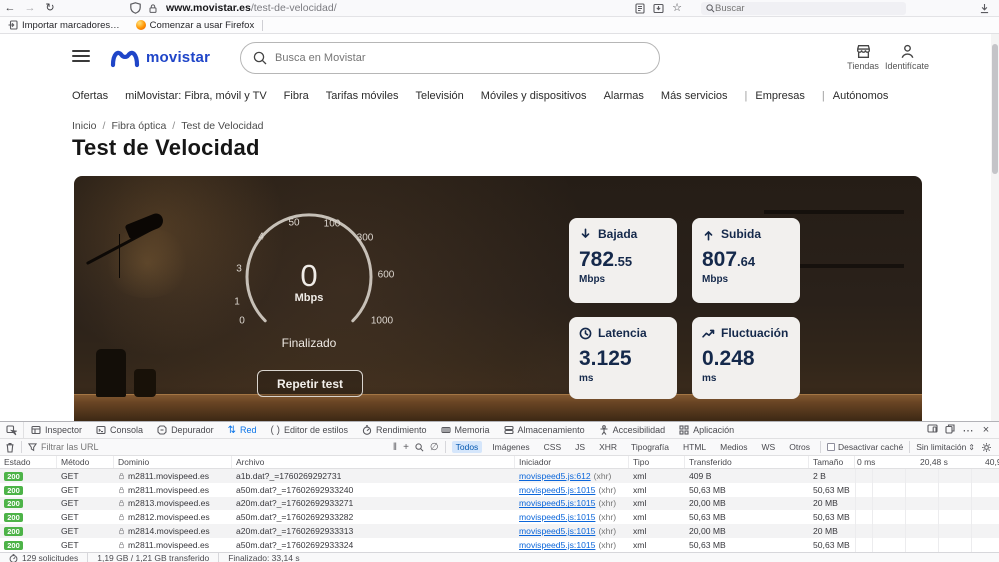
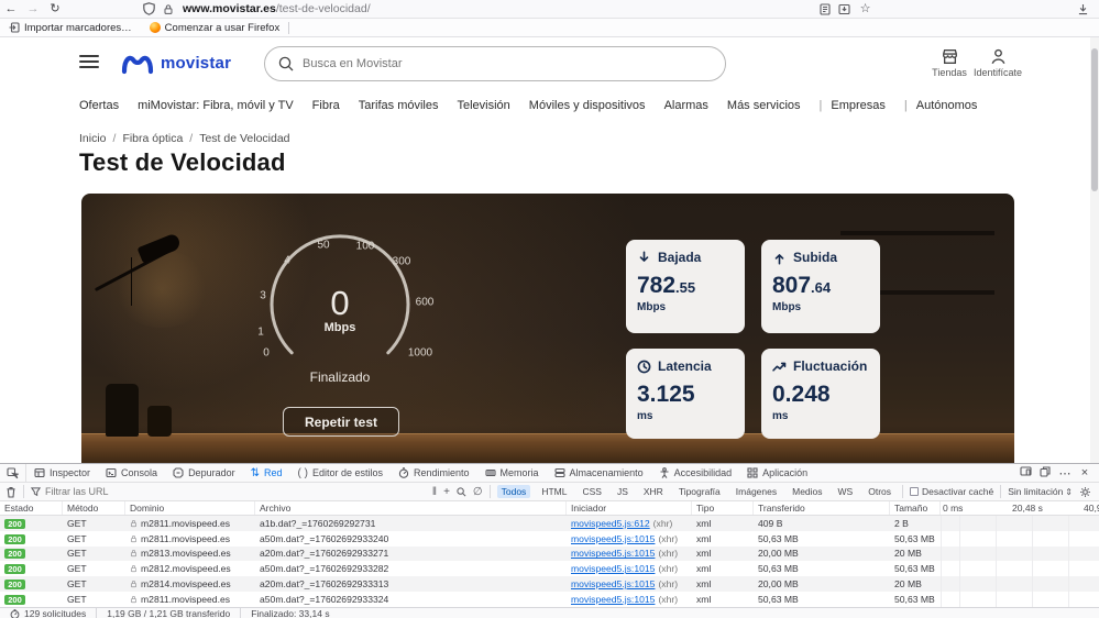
  ←
  →
  ↻
  www.movistar.es
  /test-de-velocidad/
  ☆
- Buscar
  Importar marcadores…
  Comenzar a usar Firefox
  movistar
  Busca en Movistar
  Tiendas
  Identifícate
  Ofertas
  miMovistar: Fibra, móvil y TV
  Fibra
  Tarifas móviles
  Televisión
  Móviles y dispositivos
  Alarmas
  Más servicios
  |
  Empresas
  |
  Autónomos
  Inicio
  /
  Fibra óptica
  /
  Test de Velocidad
  Test de Velocidad
  0
  1
  3
  4
  50
  100
  300
  600
  1000
  0
  Mbps
  Finalizado
  Repetir test
  Bajada
  782.55
  Mbps
  Subida
  807.64
  Mbps
  Latencia
  3.125
  ms
  Fluctuación
  0.248
  ms
  Inspector
  Consola
  Depurador
  ⇅
  Red
  ( )
  Editor de estilos
  Rendimiento
  Memoria
  Almacenamiento
  Accesibilidad
  Aplicación
  ⋯
  ×
  Filtrar las URL
  ‖
  +
  ∅
  Todos
- Imágenes
+ HTML
  CSS
  JS
  XHR
  Tipografía
- HTML
+ Imágenes
  Medios
  WS
  Otros
  Desactivar caché
  Sin limitación
  ⇕
  Estado
  Método
  Dominio
  Archivo
  Iniciador
  Tipo
  Transferido
  Tamaño
  0 ms
  20,48 s
  200
  GET
  m2811.movispeed.es
  a1b.dat?_=1760269292731
  movispeed5.js:612 (xhr)
  xml
  409 B
  2 B
  200
  GET
  m2811.movispeed.es
  a50m.dat?_=17602692933240
  movispeed5.js:1015 (xhr)
  xml
  50,63 MB
  50,63 MB
  200
  GET
  m2813.movispeed.es
  a20m.dat?_=17602692933271
  movispeed5.js:1015 (xhr)
  xml
  20,00 MB
  20 MB
  200
  GET
  m2812.movispeed.es
  a50m.dat?_=17602692933282
  movispeed5.js:1015 (xhr)
  xml
  50,63 MB
  50,63 MB
  200
  GET
  m2814.movispeed.es
  a20m.dat?_=17602692933313
  movispeed5.js:1015 (xhr)
  xml
  20,00 MB
  20 MB
  200
  GET
  m2811.movispeed.es
  a50m.dat?_=17602692933324
  movispeed5.js:1015 (xhr)
  xml
  50,63 MB
  50,63 MB
  129 solicitudes
  1,19 GB / 1,21 GB transferido
  Finalizado: 33,14 s
